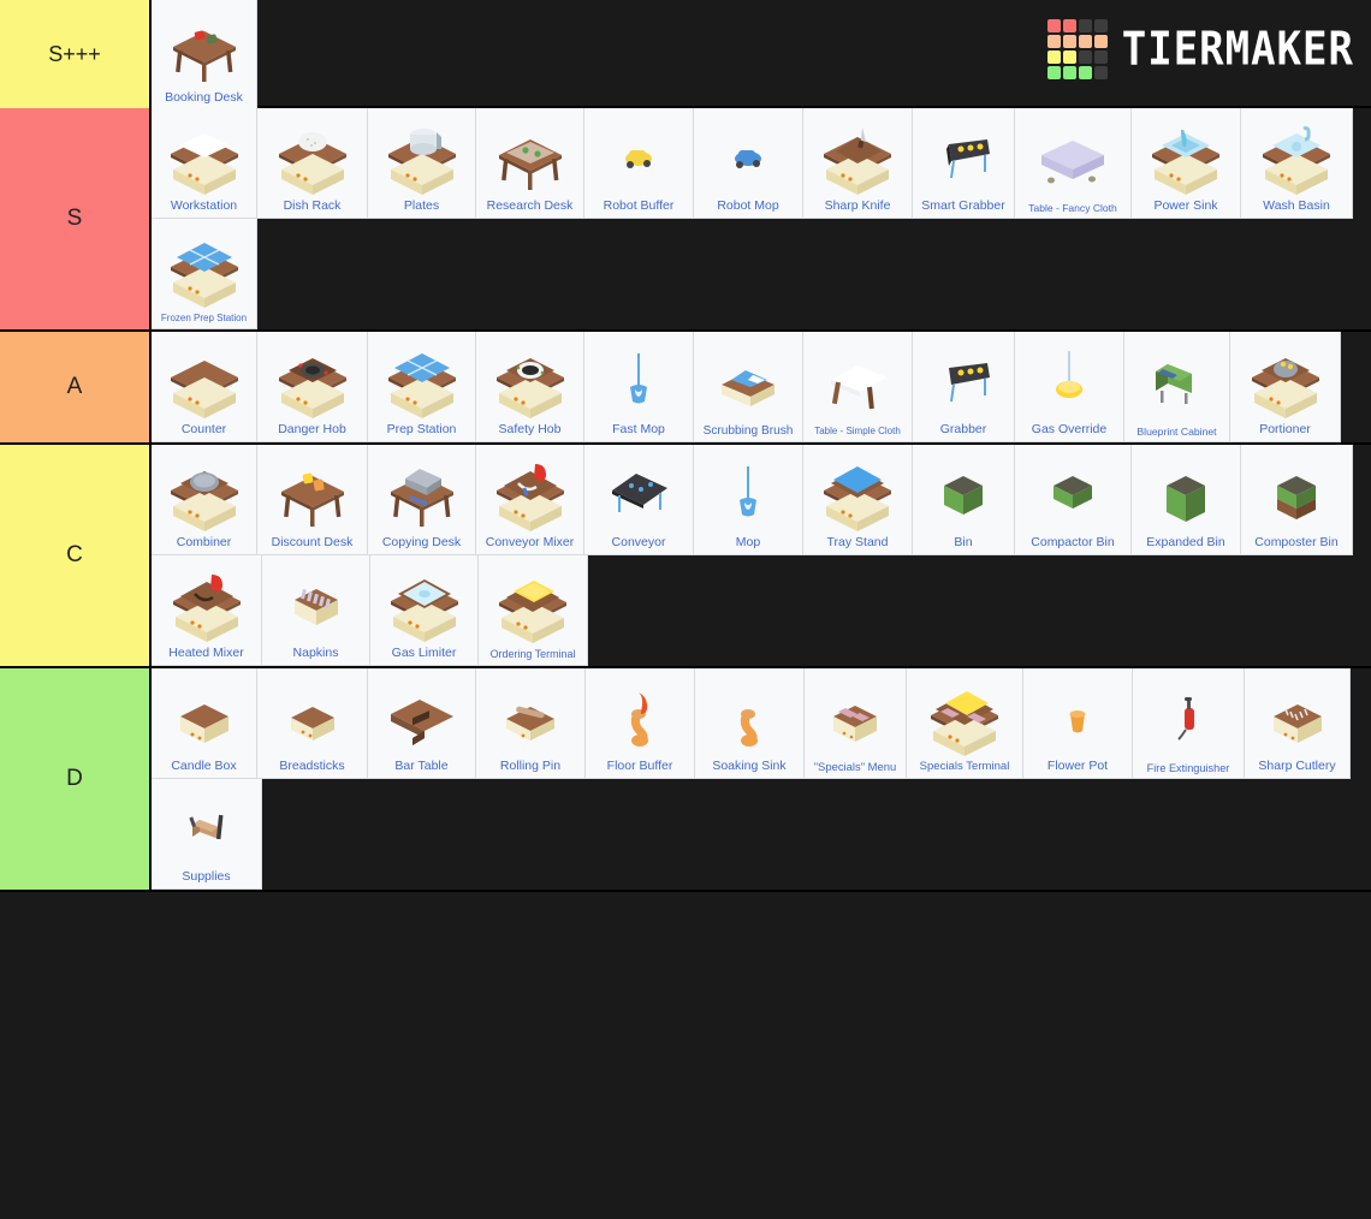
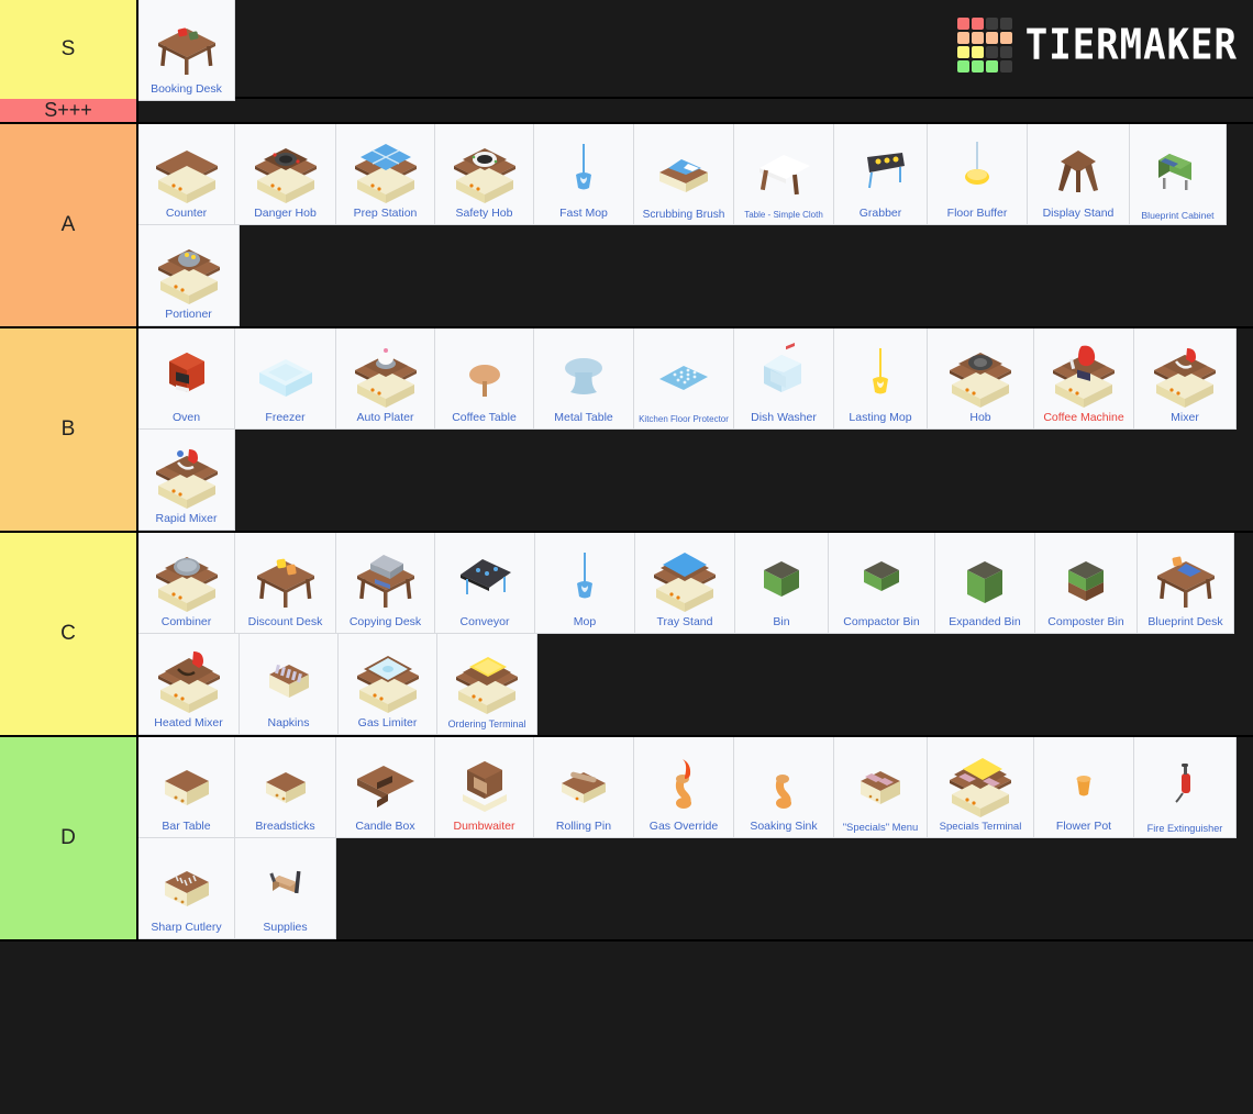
  TIERMAKER
- S+++
+ S
  Booking Desk
- S
+ S+++
- Workstation
- Dish Rack
- Plates
- Research Desk
- Robot Buffer
- Robot Mop
- Sharp Knife
- Smart Grabber
- Table - Fancy Cloth
- Power Sink
- Wash Basin
- Frozen Prep Station
  A
  Counter
  Danger Hob
  Prep Station
  Safety Hob
  Fast Mop
  Scrubbing Brush
  Table - Simple Cloth
  Grabber
- Gas Override
+ Floor Buffer
+ Display Stand
  Blueprint Cabinet
  Portioner
+ B
+ Oven
+ Freezer
+ Auto Plater
+ Coffee Table
+ Metal Table
+ Kitchen Floor Protector
+ Dish Washer
+ Lasting Mop
+ Hob
+ Coffee Machine
+ Mixer
+ Rapid Mixer
  C
  Combiner
  Discount Desk
  Copying Desk
- Conveyor Mixer
  Conveyor
  Mop
  Tray Stand
  Bin
  Compactor Bin
  Expanded Bin
  Composter Bin
+ Blueprint Desk
  Heated Mixer
  Napkins
  Gas Limiter
  Ordering Terminal
  D
- Candle Box
+ Bar Table
  Breadsticks
- Bar Table
+ Candle Box
+ Dumbwaiter
  Rolling Pin
- Floor Buffer
+ Gas Override
  Soaking Sink
  "Specials" Menu
  Specials Terminal
  Flower Pot
  Fire Extinguisher
  Sharp Cutlery
  Supplies
